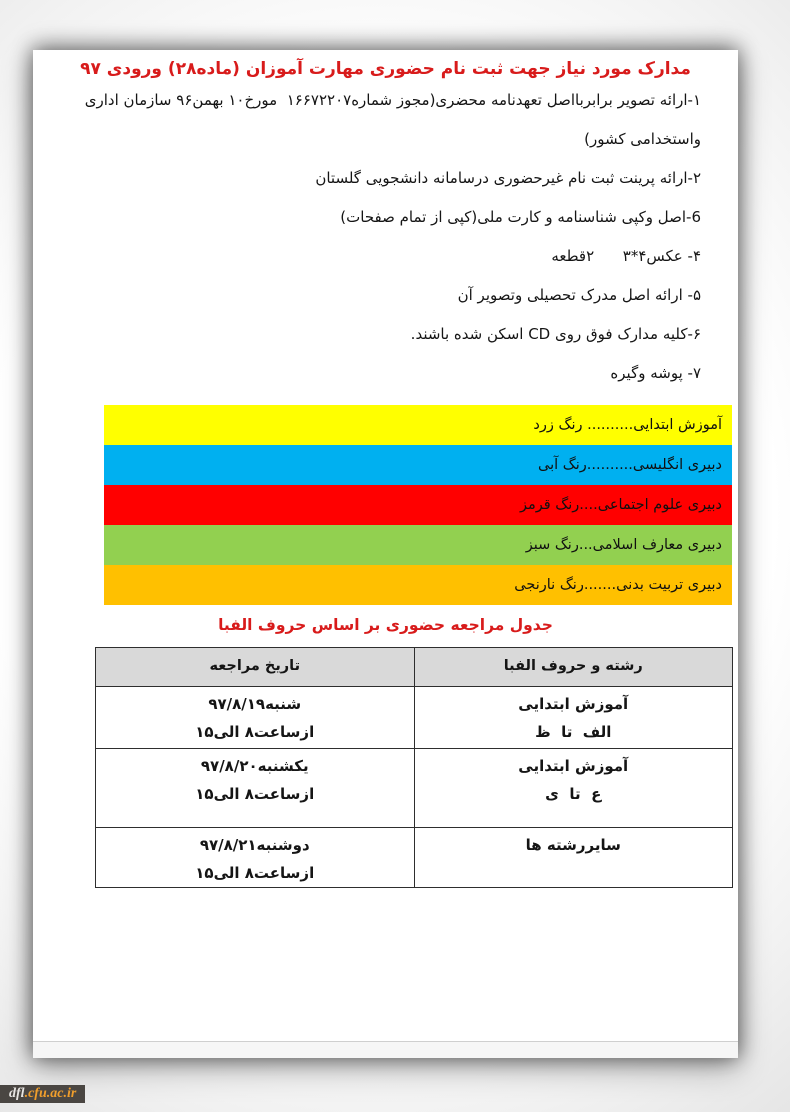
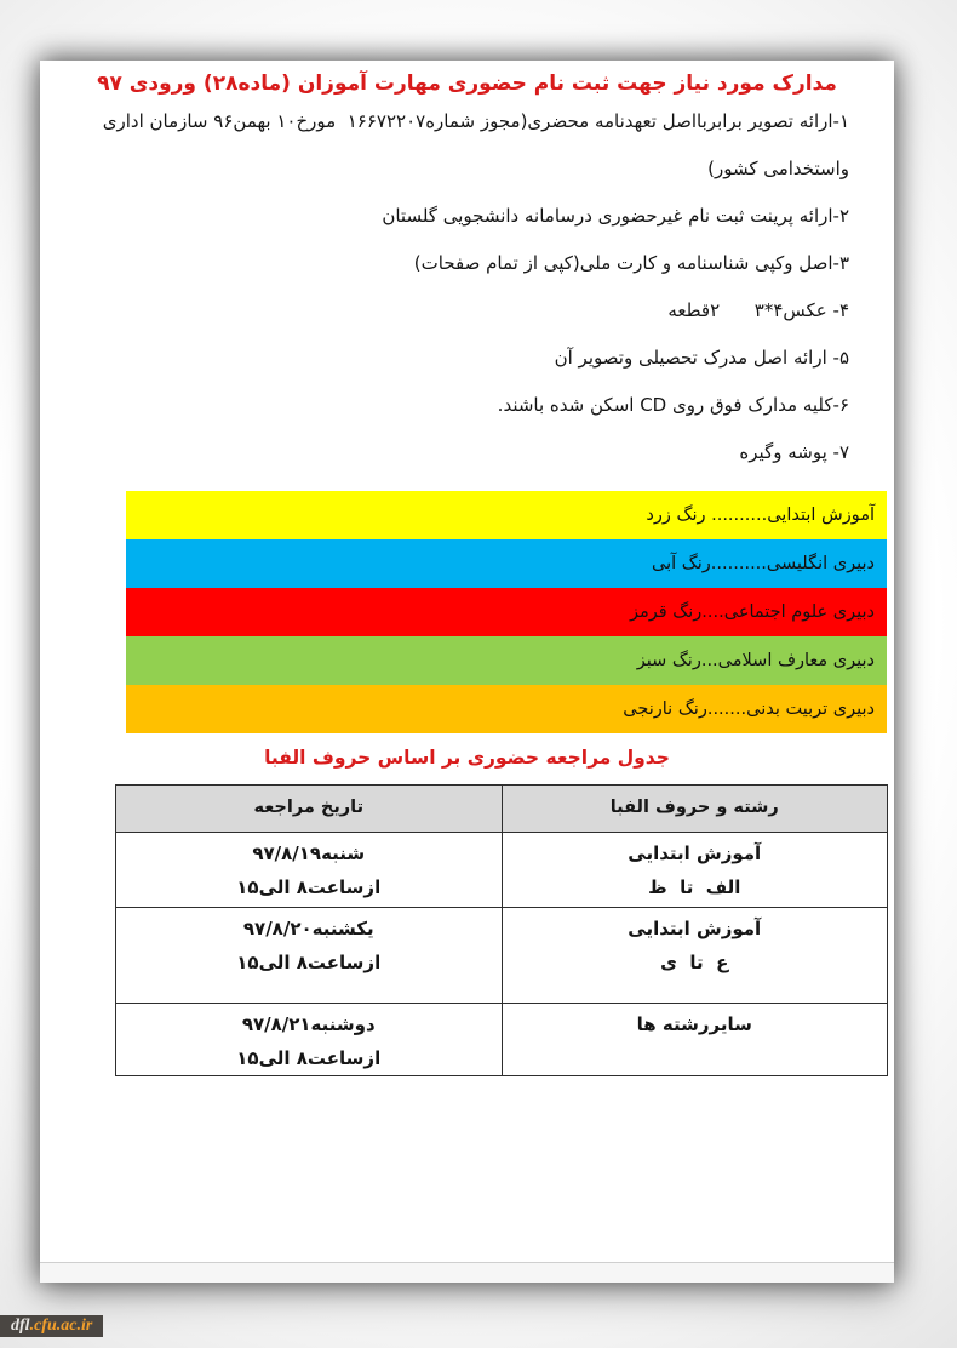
  مدارک مورد نیاز جهت ثبت نام حضوری مهارت آموزان (ماده۲۸) ورودی ۹۷
  ۱-ارائه تصویر برابربااصل تعهدنامه محضری(مجوز شماره۱۶۶۷۲۲۰۷ مورخ۱۰ بهمن۹۶ سازمان اداری
  واستخدامی کشور)
  ۲-ارائه پرینت ثبت نام غیرحضوری درسامانه دانشجویی گلستان
- 6-اصل وکپی شناسنامه و کارت ملی(کپی از تمام صفحات)
+ ۳-اصل وکپی شناسنامه و کارت ملی(کپی از تمام صفحات)
  ۴- عکس۴*۳ ۲قطعه
  ۵- ارائه اصل مدرک تحصیلی وتصویر آن
  ۶-کلیه مدارک فوق روی CD اسکن شده باشند.
  ۷- پوشه وگیره
  آموزش ابتدایی.......... رنگ زرد
  دبیری انگلیسی..........رنگ آبی
  دبیری علوم اجتماعی....رنگ قرمز
  دبیری معارف اسلامی...رنگ سبز
  دبیری تربیت بدنی.......رنگ نارنجی
  جدول مراجعه حضوری بر اساس حروف الفبا
  رشته و حروف الفبا	تاریخ مراجعه
  آموزش ابتدایی الف تا ظ	شنبه۹۷/۸/۱۹ ازساعت۸ الی۱۵
  آموزش ابتدایی ع تا ی	یکشنبه۹۷/۸/۲۰ ازساعت۸ الی۱۵
  سایررشته ها	دوشنبه۹۷/۸/۲۱ ازساعت۸ الی۱۵
  dfl.cfu.ac.ir
